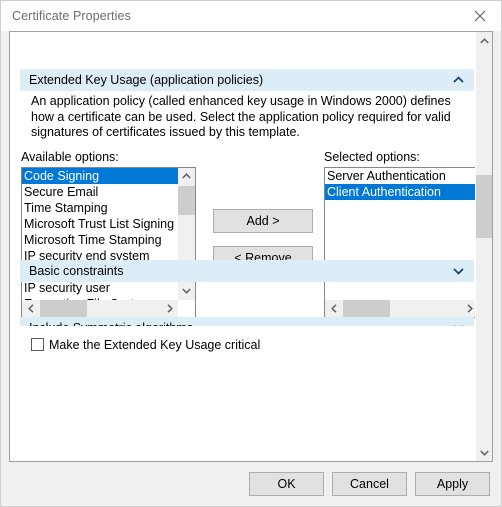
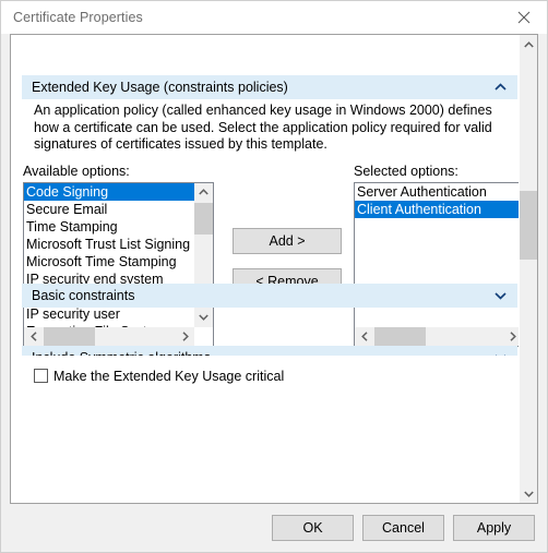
  Certificate Properties
- Extended Key Usage (application policies)
+ Extended Key Usage (constraints policies)
  An application policy (called enhanced key usage in Windows 2000) defines how a certificate can be used. Select the application policy required for valid signatures of certificates issued by this template.
  Available options:
  Code Signing
  Secure Email
  Time Stamping
  Microsoft Trust List Signing
  Microsoft Time Stamping
  IP security end system
  IP security user
  Add >
  < Remove
  Selected options:
  Server Authentication
  Client Authentication
  Make the Extended Key Usage critical
  Basic constraints
  OK
  Cancel
  Apply
